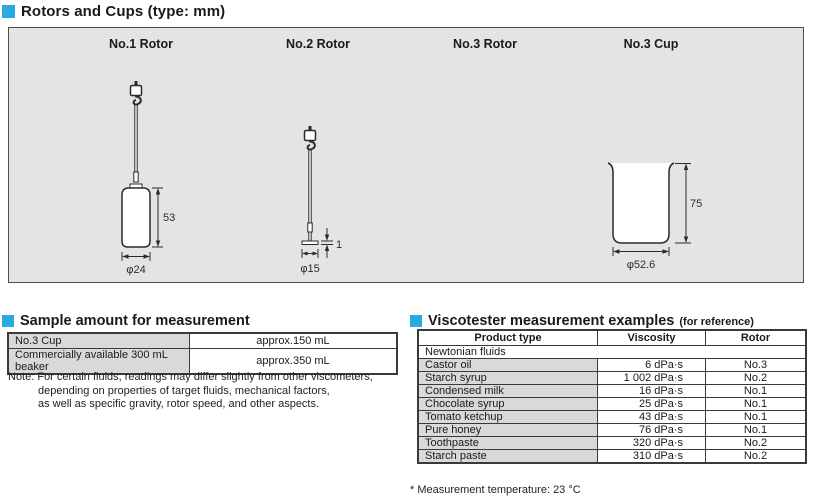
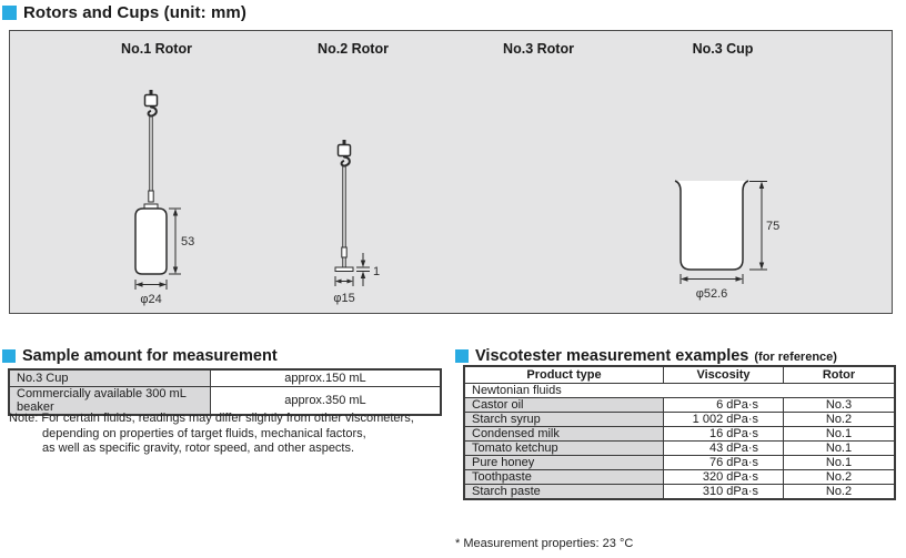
- Rotors and Cups (type: mm)
+ Rotors and Cups (unit: mm)
  No.1 Rotor
  No.2 Rotor
  No.3 Rotor
  No.3 Cup
  53
  φ24
  1
  φ15
  75
  φ52.6
  Sample amount for measurement
  No.3 Cup	approx.150 mL
  Commercially available 300 mL beaker	approx.350 mL
  Note: For certain fluids, readings may differ slightly from other viscometers,
  depending on properties of target fluids, mechanical factors,
  as well as specific gravity, rotor speed, and other aspects.
  Viscotester measurement examples
  (for reference)
  Product type	Viscosity	Rotor
  Newtonian fluids
  Castor oil	6 dPa·s	No.3
  Starch syrup	1 002 dPa·s	No.2
  Condensed milk	16 dPa·s	No.1
- Chocolate syrup	25 dPa·s	No.1
  Tomato ketchup	43 dPa·s	No.1
  Pure honey	76 dPa·s	No.1
  Toothpaste	320 dPa·s	No.2
  Starch paste	310 dPa·s	No.2
- * Measurement temperature: 23 °C
+ * Measurement properties: 23 °C
